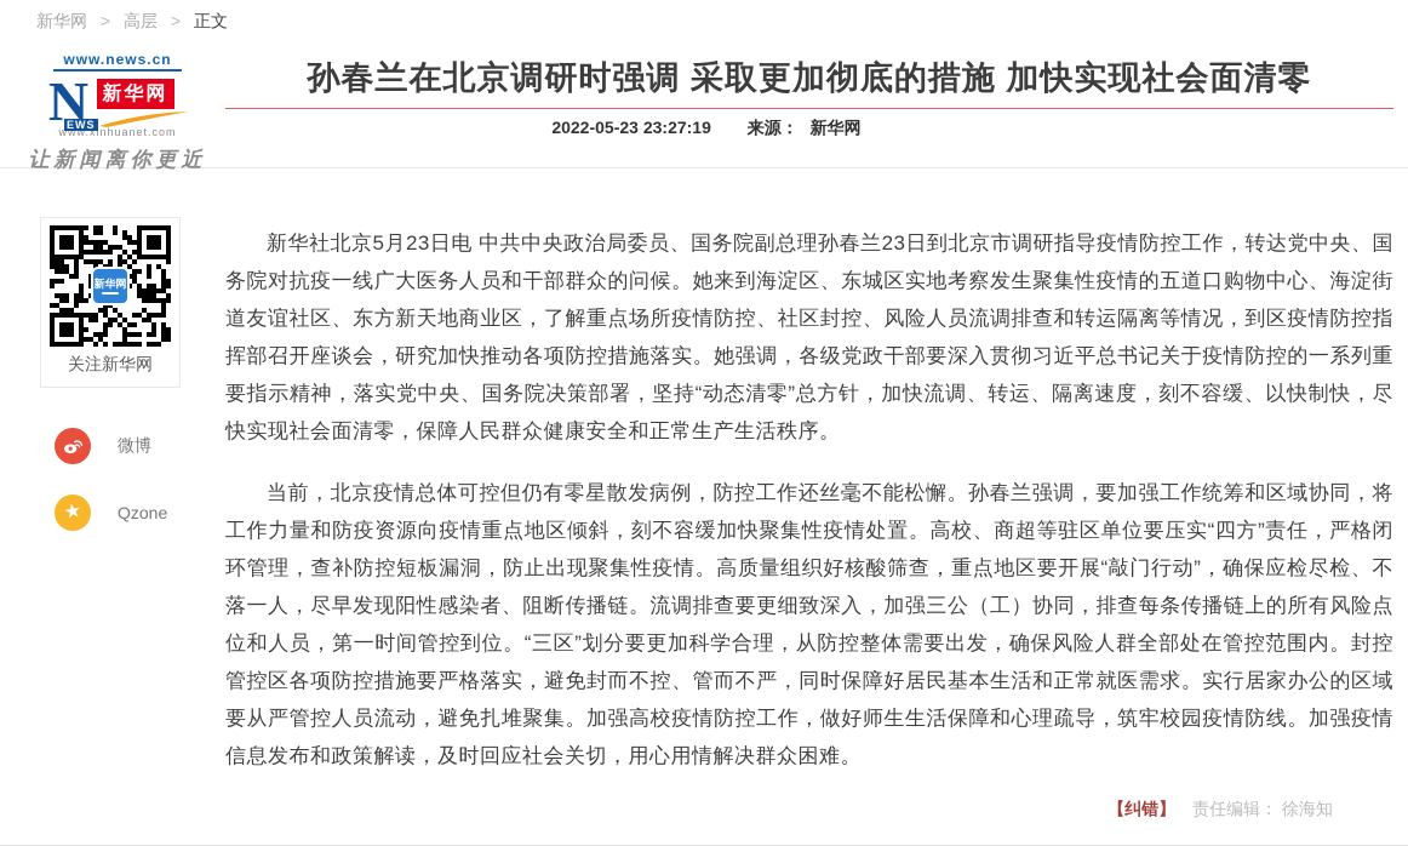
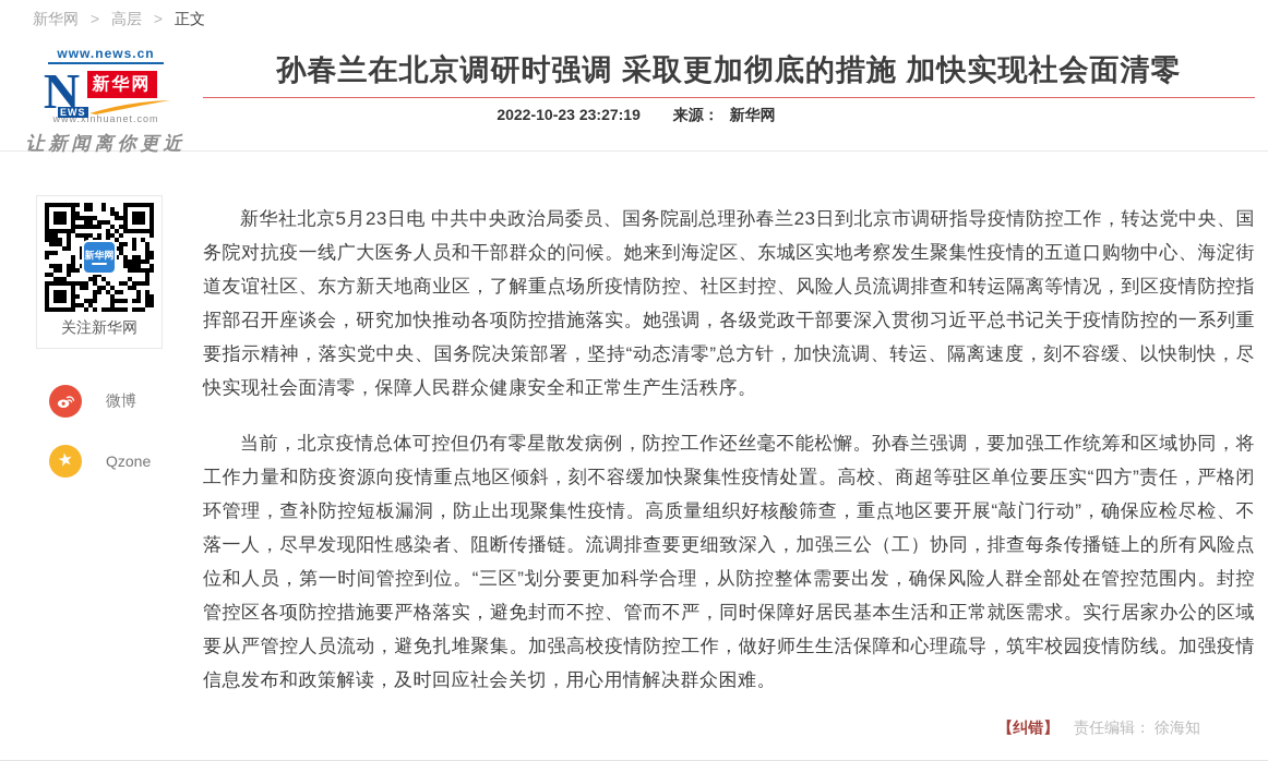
  新华网 > 高层 > 正文
  www.news.cn
  N
  EWS
  新华网
  www.xinhuanet.com
  让新闻离你更近
  孙春兰在北京调研时强调 采取更加彻底的措施 加快实现社会面清零
- 2022-05-23 23:27:19 来源： 新华网
+ 2022-10-23 23:27:19 来源： 新华网
  新华网
  关注新华网
  微博
  Qzone
  新华社北京5月23日电 中共中央政治局委员、国务院副总理孙春兰23日到北京市调研指导疫情防控工作，转达党中央、国务院对抗疫一线广大医务人员和干部群众的问候。她来到海淀区、东城区实地考察发生聚集性疫情的五道口购物中心、海淀街道友谊社区、东方新天地商业区，了解重点场所疫情防控、社区封控、风险人员流调排查和转运隔离等情况，到区疫情防控指挥部召开座谈会，研究加快推动各项防控措施落实。她强调，各级党政干部要深入贯彻习近平总书记关于疫情防控的一系列重要指示精神，落实党中央、国务院决策部署，坚持“动态清零”总方针，加快流调、转运、隔离速度，刻不容缓、以快制快，尽快实现社会面清零，保障人民群众健康安全和正常生产生活秩序。
  当前，北京疫情总体可控但仍有零星散发病例，防控工作还丝毫不能松懈。孙春兰强调，要加强工作统筹和区域协同，将工作力量和防疫资源向疫情重点地区倾斜，刻不容缓加快聚集性疫情处置。高校、商超等驻区单位要压实“四方”责任，严格闭环管理，查补防控短板漏洞，防止出现聚集性疫情。高质量组织好核酸筛查，重点地区要开展“敲门行动”，确保应检尽检、不落一人，尽早发现阳性感染者、阻断传播链。流调排查要更细致深入，加强三公（工）协同，排查每条传播链上的所有风险点位和人员，第一时间管控到位。“三区”划分要更加科学合理，从防控整体需要出发，确保风险人群全部处在管控范围内。封控管控区各项防控措施要严格落实，避免封而不控、管而不严，同时保障好居民基本生活和正常就医需求。实行居家办公的区域要从严管控人员流动，避免扎堆聚集。加强高校疫情防控工作，做好师生生活保障和心理疏导，筑牢校园疫情防线。加强疫情信息发布和政策解读，及时回应社会关切，用心用情解决群众困难。
  【纠错】 责任编辑： 徐海知
